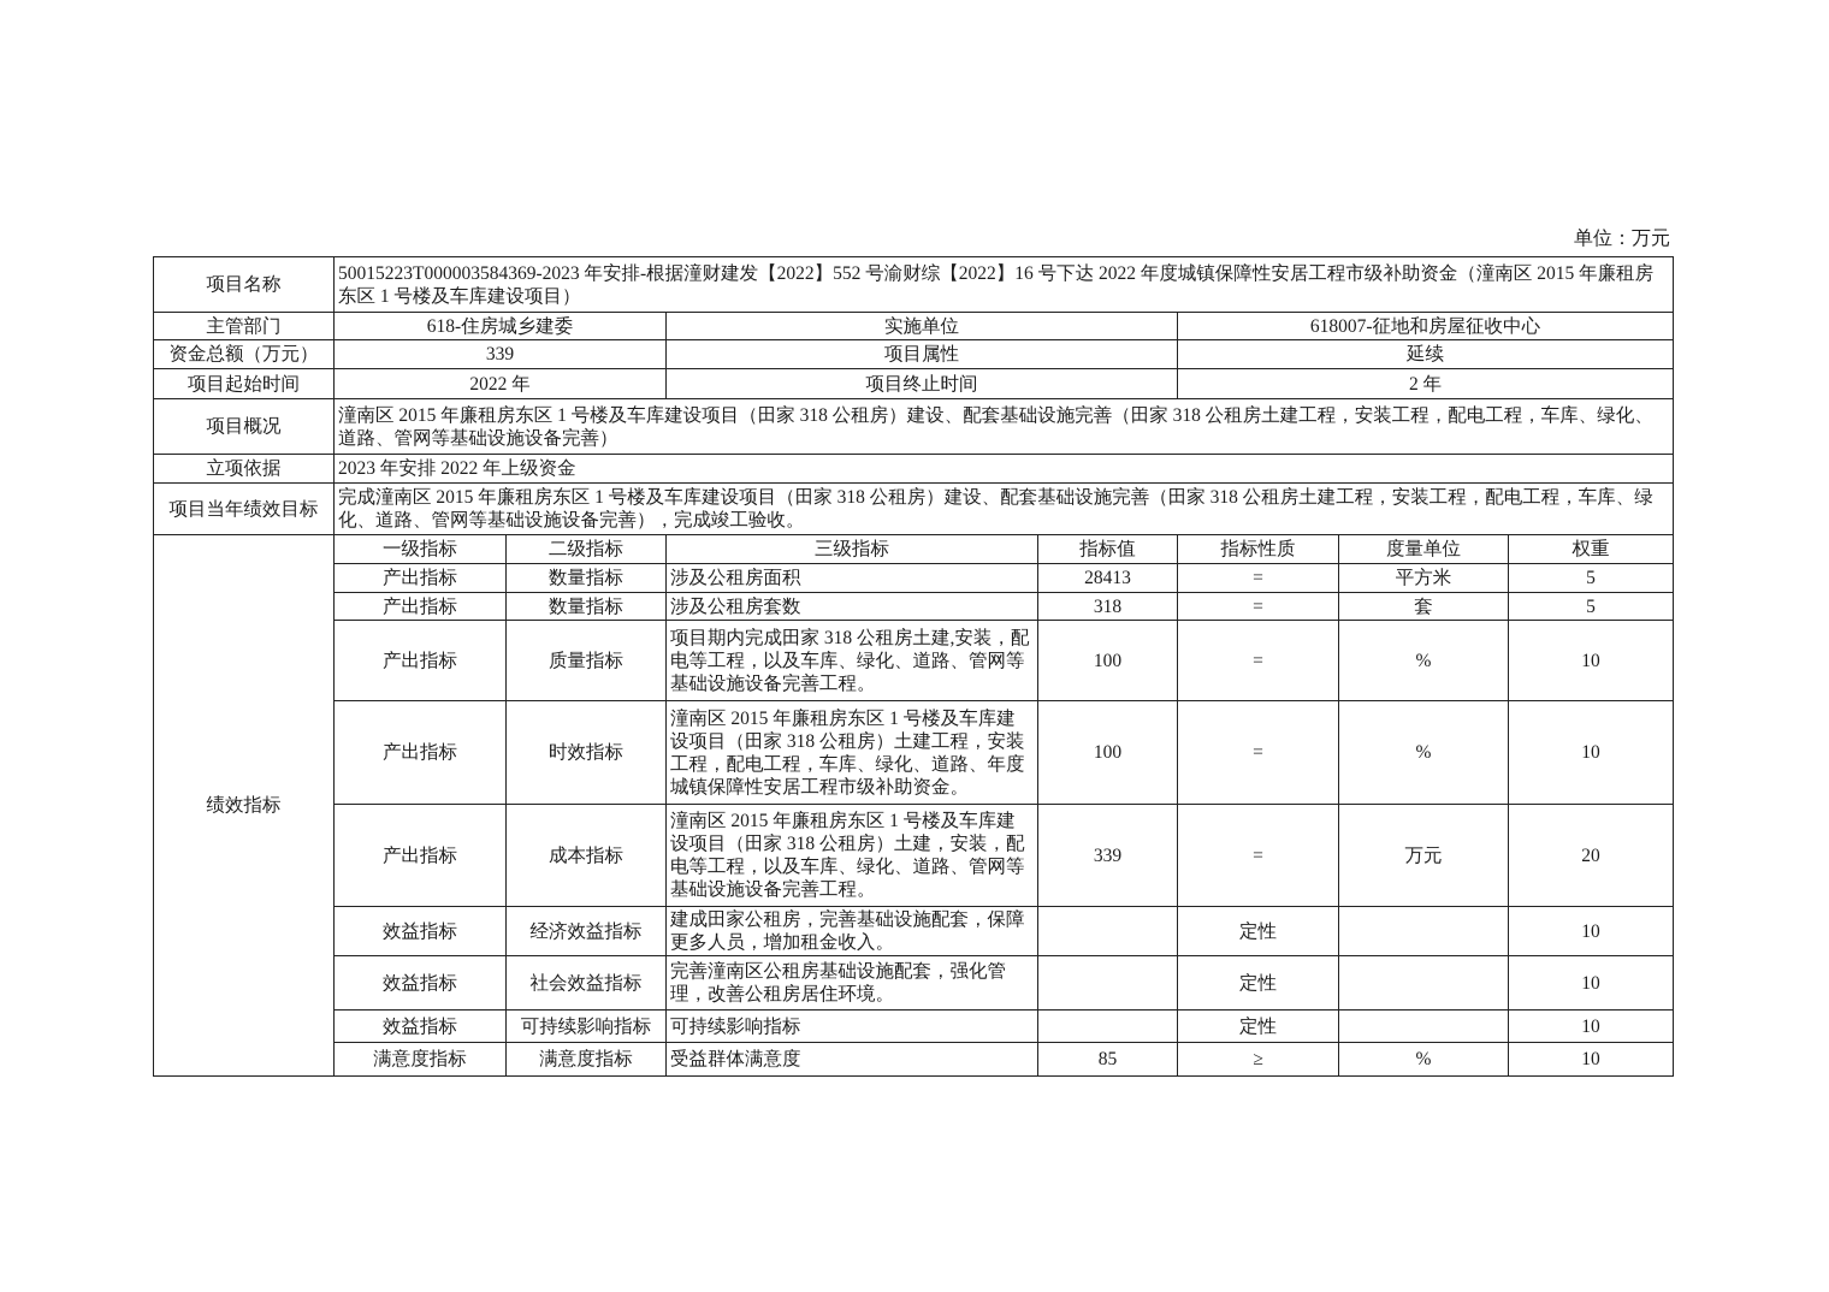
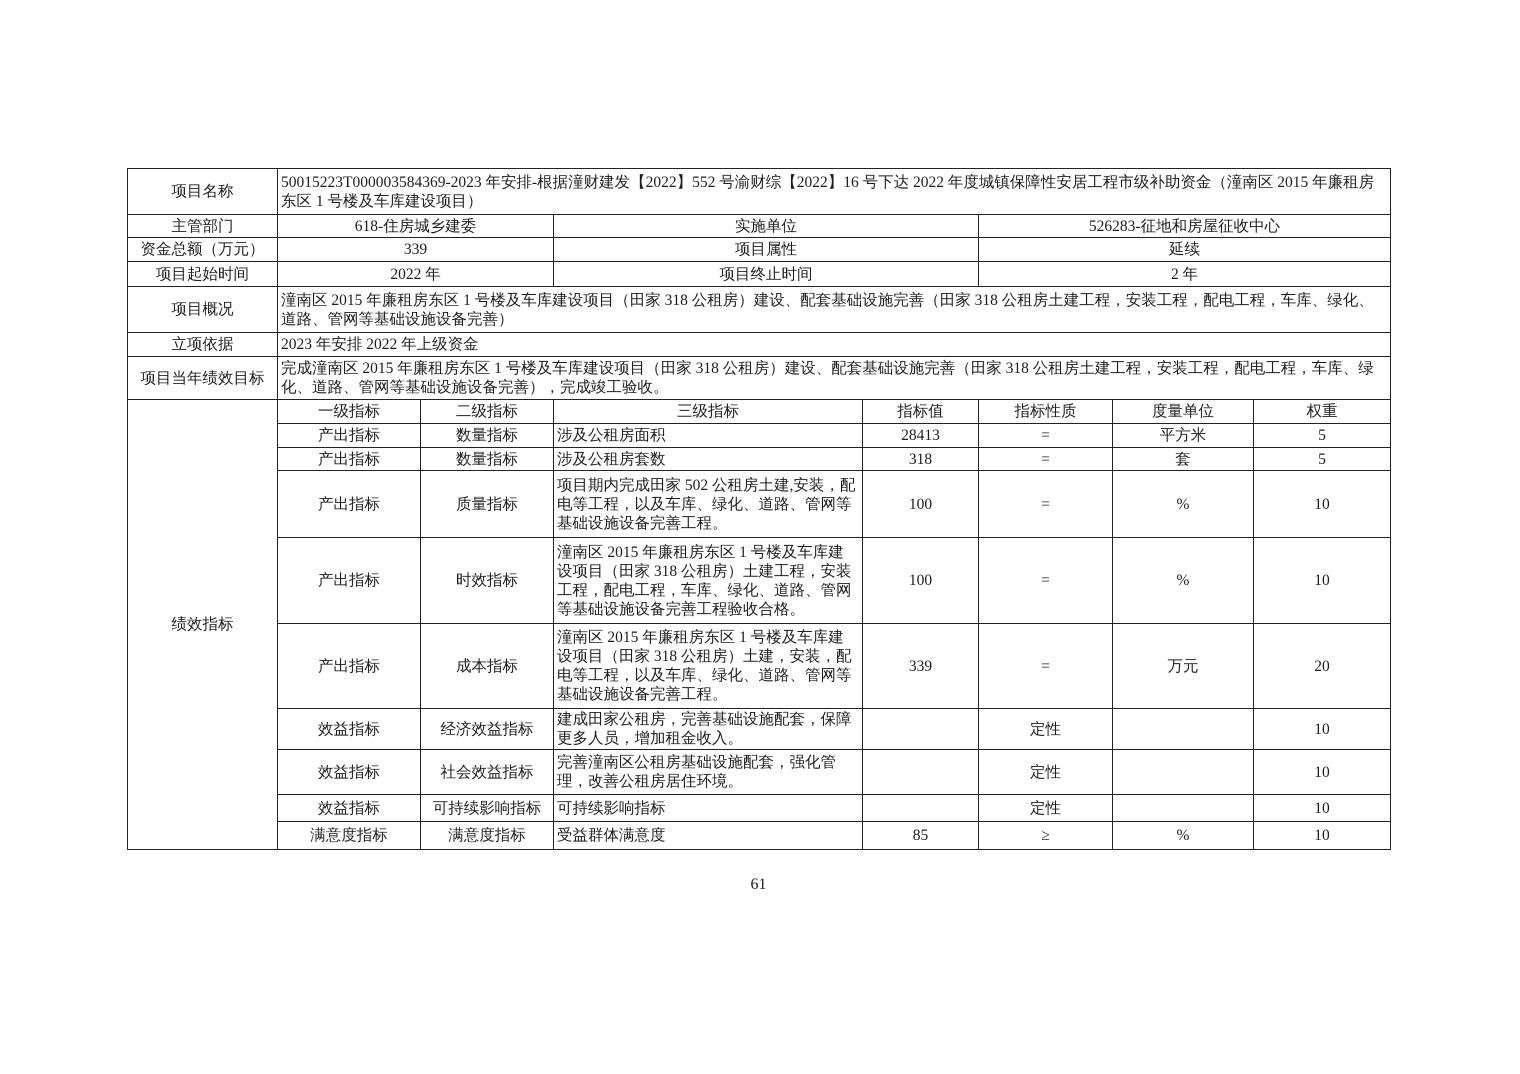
- 单位：万元
  项目名称	50015223T000003584369-2023 年安排-根据潼财建发【2022】552 号渝财综【2022】16 号下达 2022 年度城镇保障性安居工程市级补助资金（潼南区 2015 年廉租房东区 1 号楼及车库建设项目）
- 主管部门	618-住房城乡建委	实施单位	618007-征地和房屋征收中心
+ 主管部门	618-住房城乡建委	实施单位	526283-征地和房屋征收中心
  资金总额（万元）	339	项目属性	延续
  项目起始时间	2022 年	项目终止时间	2 年
  项目概况	潼南区 2015 年廉租房东区 1 号楼及车库建设项目（田家 318 公租房）建设、配套基础设施完善（田家 318 公租房土建工程，安装工程，配电工程，车库、绿化、道路、管网等基础设施设备完善）
  立项依据	2023 年安排 2022 年上级资金
  项目当年绩效目标	完成潼南区 2015 年廉租房东区 1 号楼及车库建设项目（田家 318 公租房）建设、配套基础设施完善（田家 318 公租房土建工程，安装工程，配电工程，车库、绿化、道路、管网等基础设施设备完善），完成竣工验收。
  绩效指标	一级指标	二级指标	三级指标	指标值	指标性质	度量单位	权重
  产出指标	数量指标	涉及公租房面积	28413	=	平方米	5
  产出指标	数量指标	涉及公租房套数	318	=	套	5
- 产出指标	质量指标	项目期内完成田家 318 公租房土建,安装，配电等工程，以及车库、绿化、道路、管网等基础设施设备完善工程。	100	=	%	10
+ 产出指标	质量指标	项目期内完成田家 502 公租房土建,安装，配电等工程，以及车库、绿化、道路、管网等基础设施设备完善工程。	100	=	%	10
- 产出指标	时效指标	潼南区 2015 年廉租房东区 1 号楼及车库建设项目（田家 318 公租房）土建工程，安装工程，配电工程，车库、绿化、道路、年度城镇保障性安居工程市级补助资金。	100	=	%	10
+ 产出指标	时效指标	潼南区 2015 年廉租房东区 1 号楼及车库建设项目（田家 318 公租房）土建工程，安装工程，配电工程，车库、绿化、道路、管网等基础设施设备完善工程验收合格。	100	=	%	10
  产出指标	成本指标	潼南区 2015 年廉租房东区 1 号楼及车库建设项目（田家 318 公租房）土建，安装，配电等工程，以及车库、绿化、道路、管网等基础设施设备完善工程。	339	=	万元	20
  效益指标	经济效益指标	建成田家公租房，完善基础设施配套，保障更多人员，增加租金收入。		定性		10
  效益指标	社会效益指标	完善潼南区公租房基础设施配套，强化管理，改善公租房居住环境。		定性		10
  效益指标	可持续影响指标	可持续影响指标		定性		10
  满意度指标	满意度指标	受益群体满意度	85	≥	%	10
+ 61
